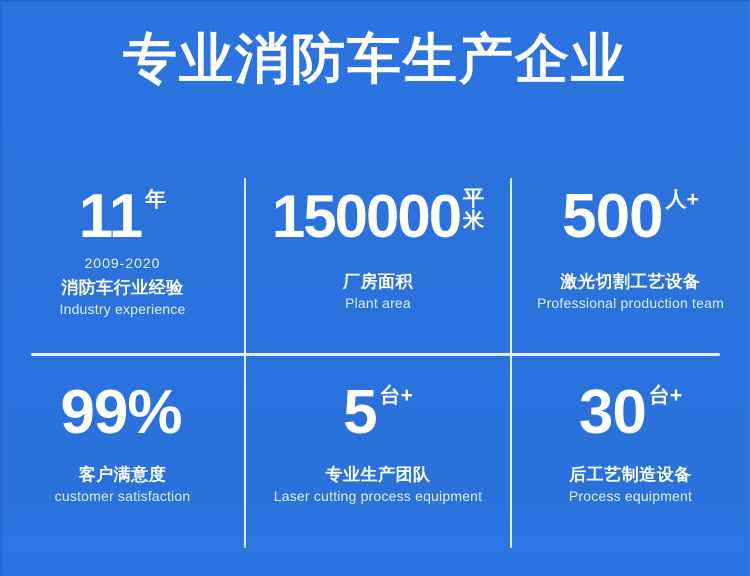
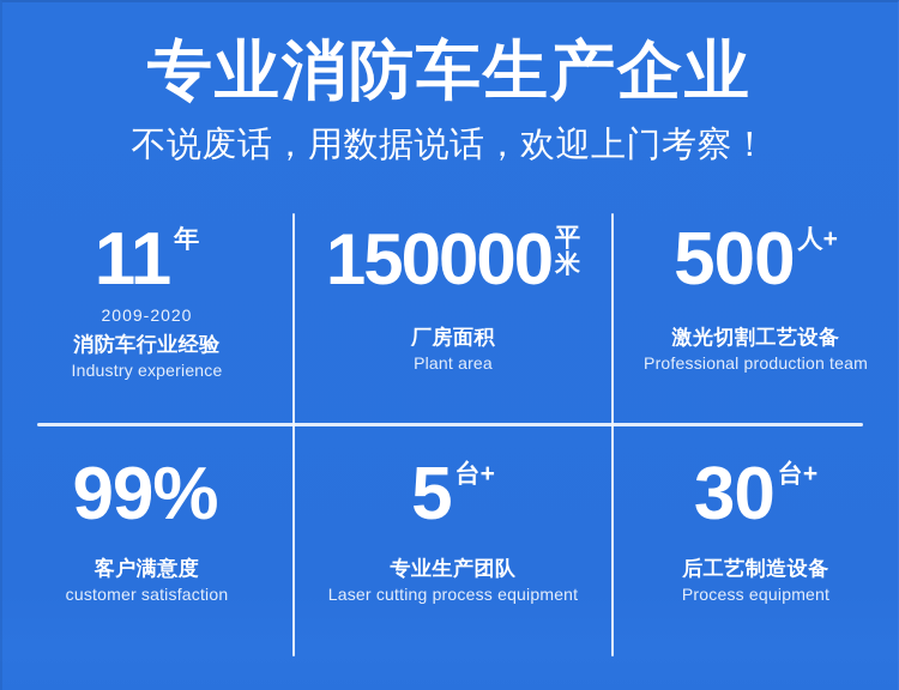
  专业消防车生产企业
+ 不说废话，用数据说话，欢迎上门考察！
  11
  年
  2009-2020
  消防车行业经验
  Industry experience
  150000
  平
  米
  厂房面积
  Plant area
  500
  人+
  激光切割工艺设备
  Professional production team
  99%
  客户满意度
  customer satisfaction
  5
  台+
  专业生产团队
  Laser cutting process equipment
  30
  台+
  后工艺制造设备
  Process equipment
